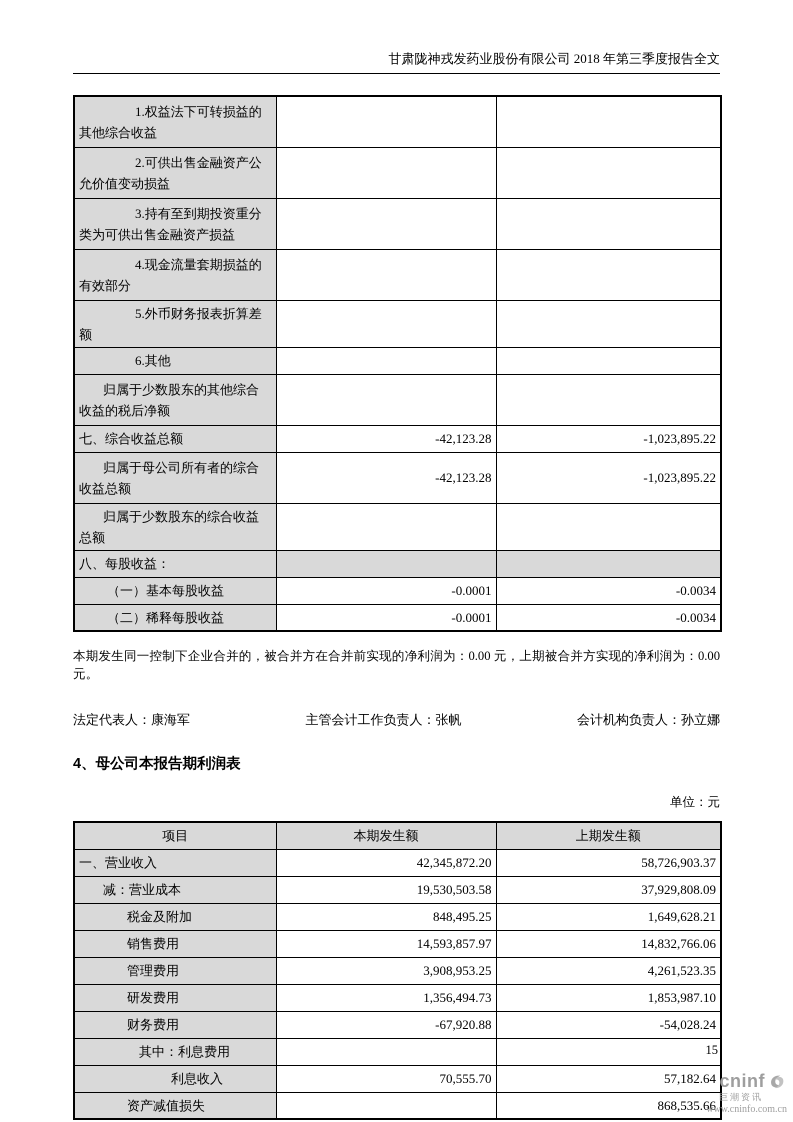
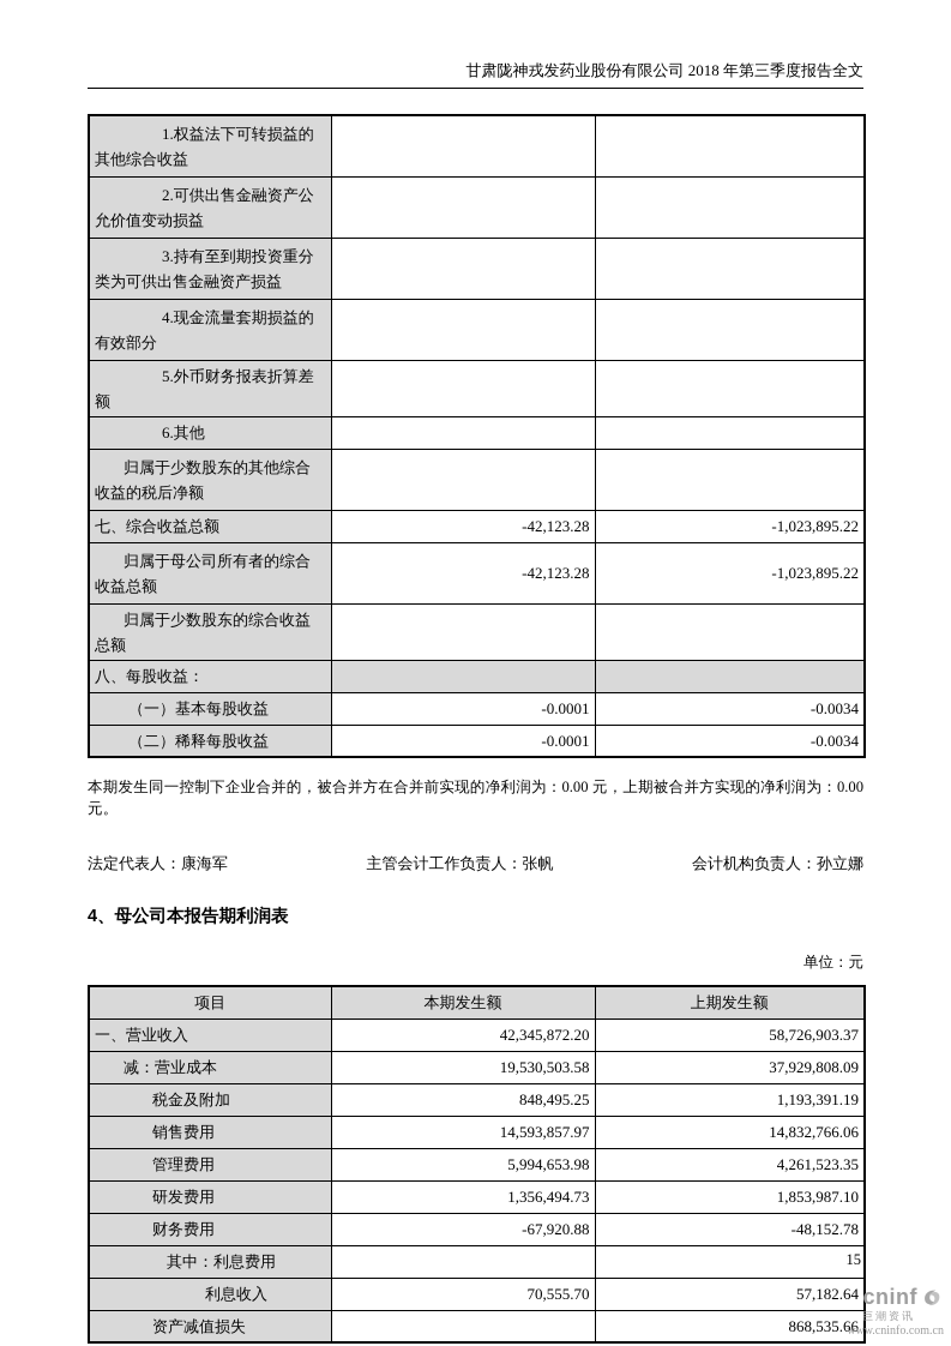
  甘肃陇神戎发药业股份有限公司 2018 年第三季度报告全文
  1.权益法下可转损益的其他综合收益
  2.可供出售金融资产公允价值变动损益
  3.持有至到期投资重分类为可供出售金融资产损益
  4.现金流量套期损益的有效部分
  5.外币财务报表折算差额
  6.其他
  归属于少数股东的其他综合收益的税后净额
  七、综合收益总额	-42,123.28	-1,023,895.22
  归属于母公司所有者的综合收益总额	-42,123.28	-1,023,895.22
  归属于少数股东的综合收益总额
  八、每股收益：
  （一）基本每股收益	-0.0001	-0.0034
  （二）稀释每股收益	-0.0001	-0.0034
  本期发生同一控制下企业合并的，被合并方在合并前实现的净利润为：0.00 元，上期被合并方实现的净利润为：0.00 元。
  法定代表人：康海军
  主管会计工作负责人：张帆
  会计机构负责人：孙立娜
  4、母公司本报告期利润表
  单位：元
  项目	本期发生额	上期发生额
  一、营业收入	42,345,872.20	58,726,903.37
  减：营业成本	19,530,503.58	37,929,808.09
- 税金及附加	848,495.25	1,649,628.21
+ 税金及附加	848,495.25	1,193,391.19
  销售费用	14,593,857.97	14,832,766.06
- 管理费用	3,908,953.25	4,261,523.35
+ 管理费用	5,994,653.98	4,261,523.35
  研发费用	1,356,494.73	1,853,987.10
- 财务费用	-67,920.88	-54,028.24
+ 财务费用	-67,920.88	-48,152.78
  其中：利息费用
  利息收入	70,555.70	57,182.64
  资产减值损失		868,535.66
  15
  cninf
  巨潮资讯
  www.cninfo.com.cn
